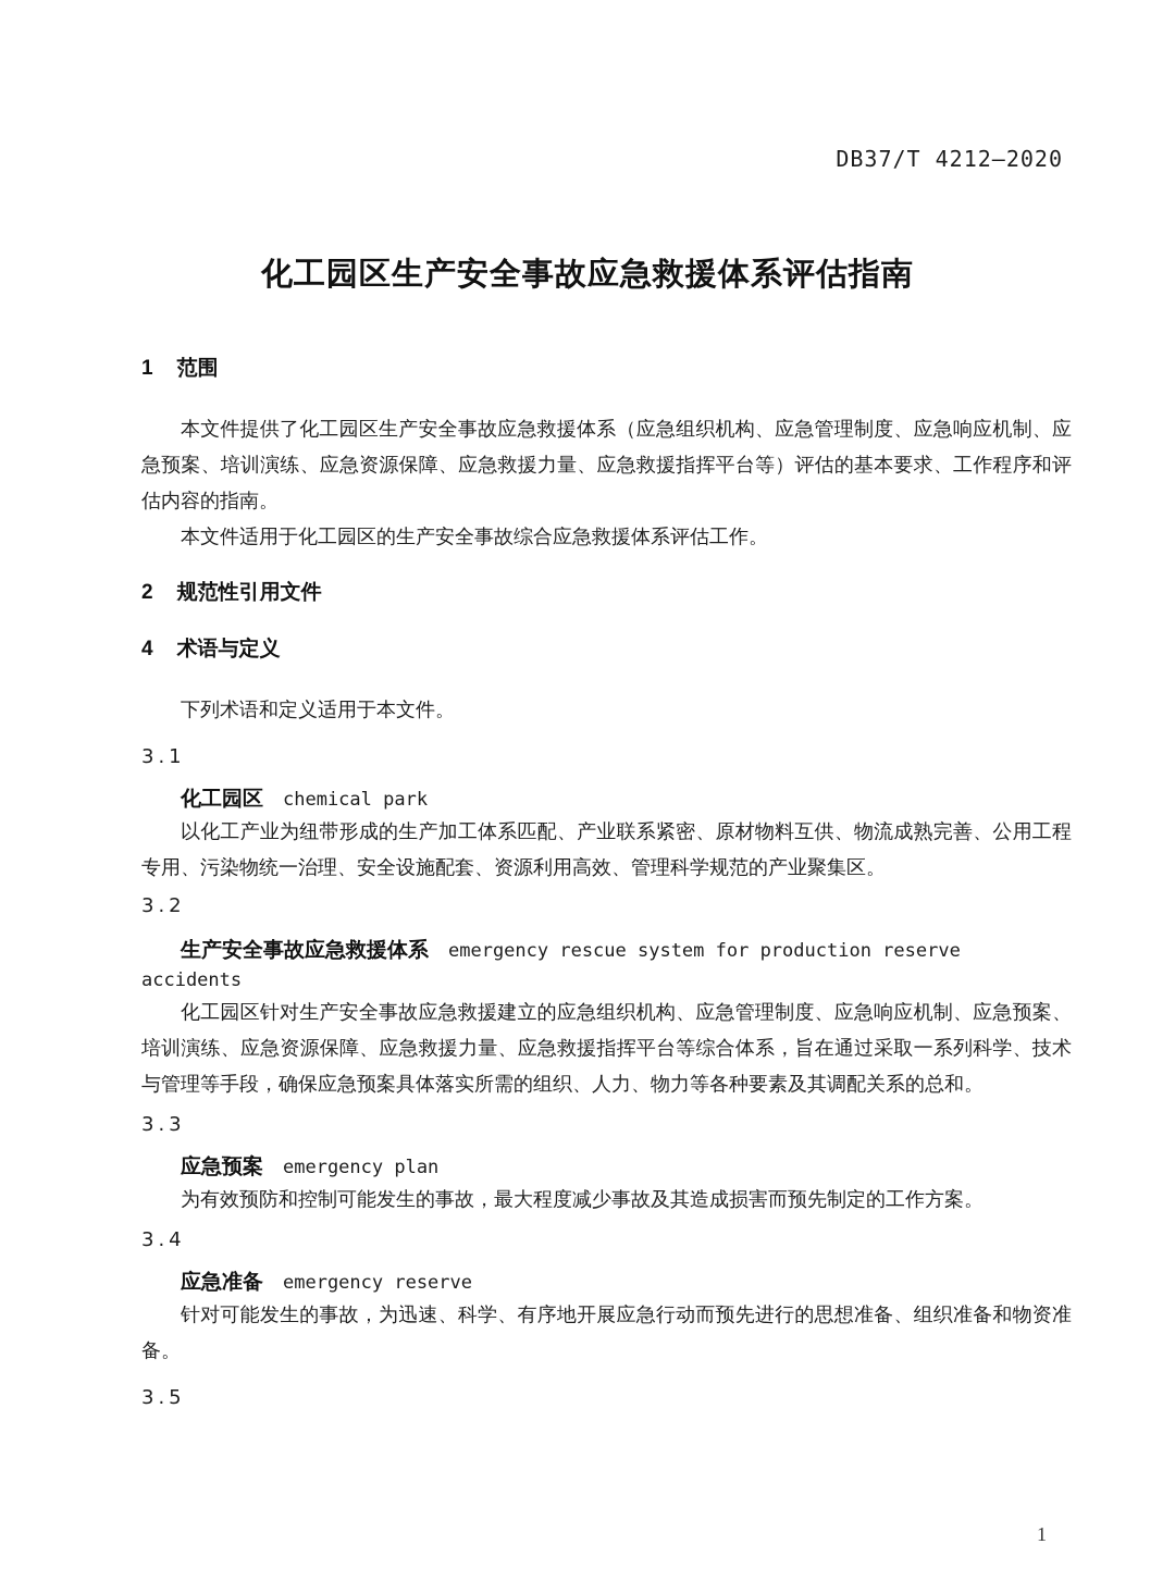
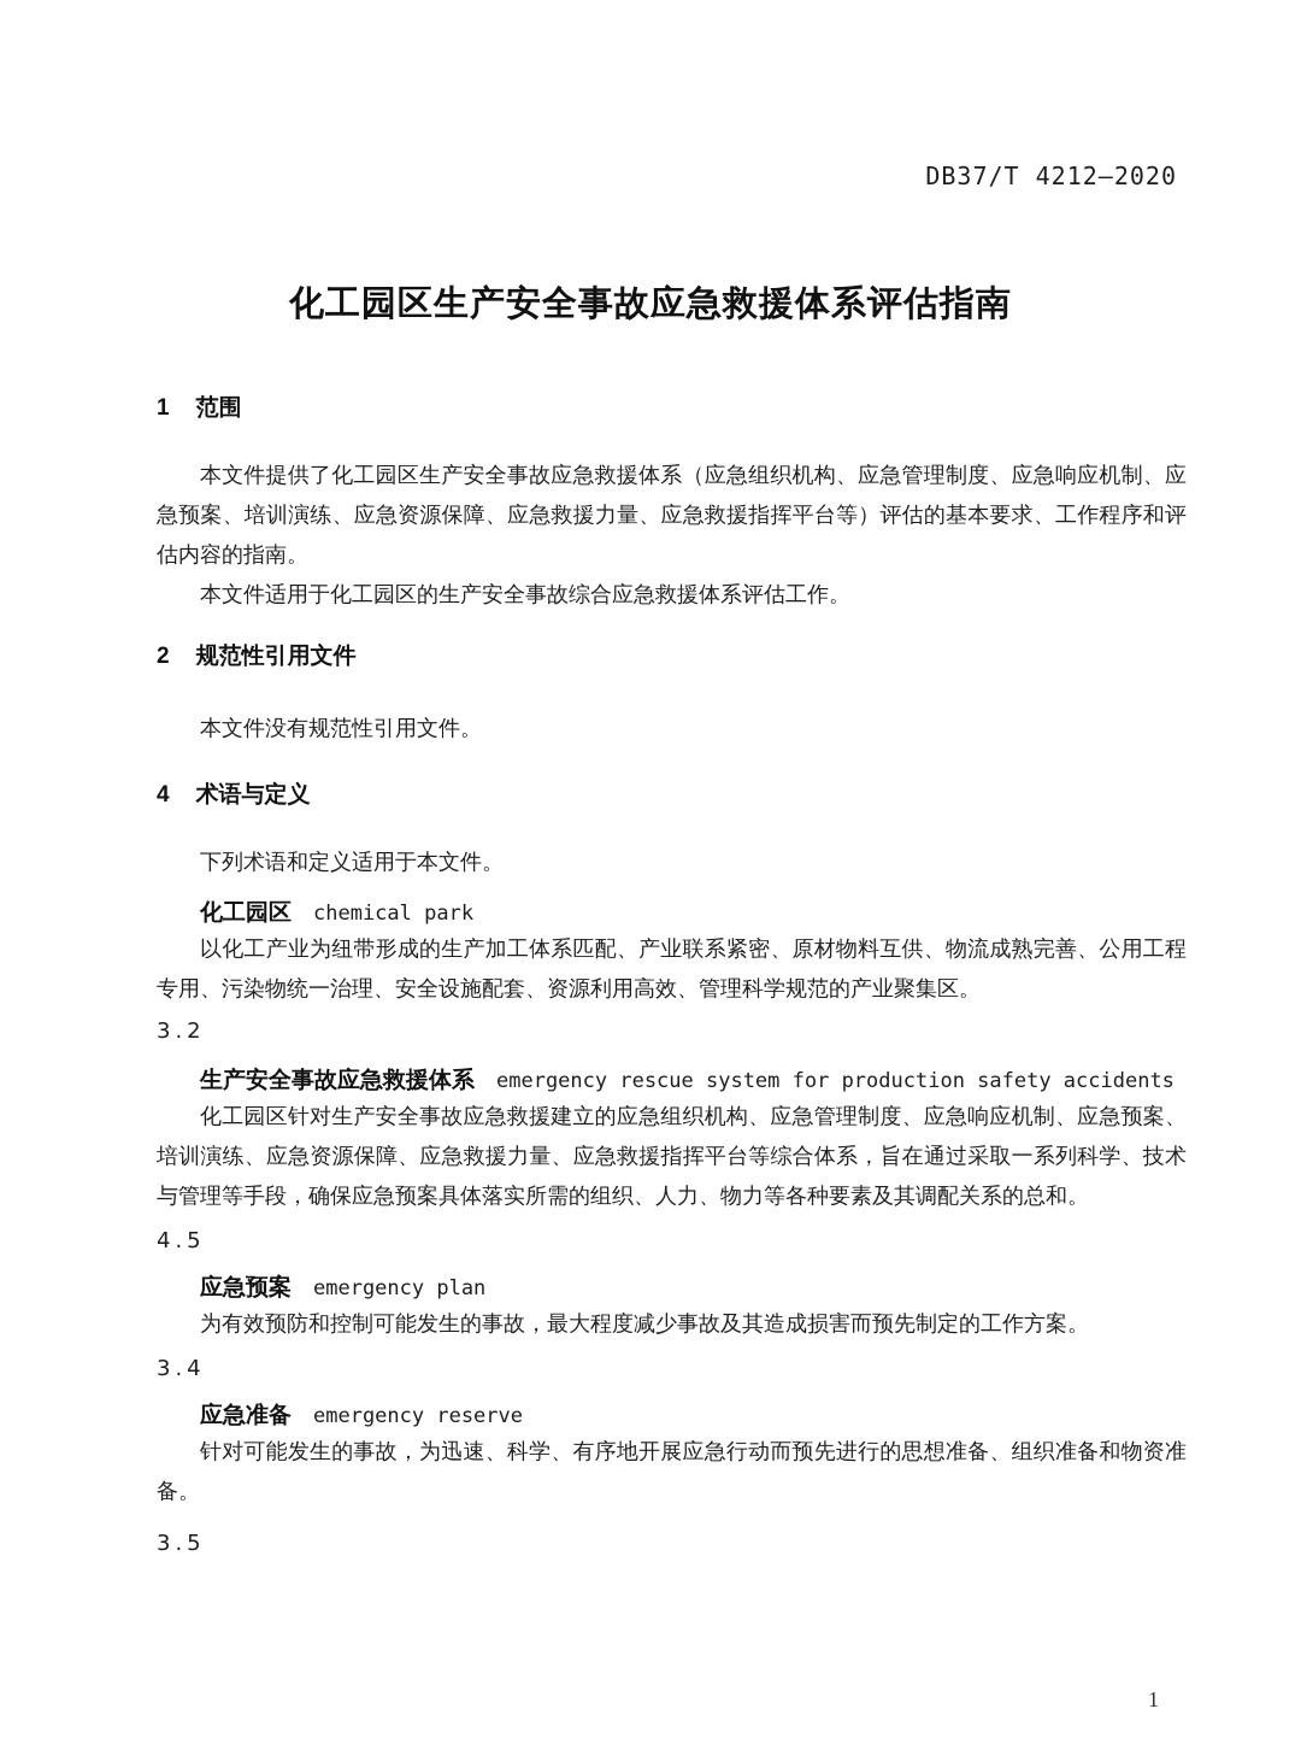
  DB37/T 4212—2020
  化工园区生产安全事故应急救援体系评估指南
  1 范围
  本文件提供了化工园区生产安全事故应急救援体系（应急组织机构、应急管理制度、应急响应机制、应急预案、培训演练、应急资源保障、应急救援力量、应急救援指挥平台等）评估的基本要求、工作程序和评估内容的指南。
  本文件适用于化工园区的生产安全事故综合应急救援体系评估工作。
  2 规范性引用文件
+ 本文件没有规范性引用文件。
  4 术语与定义
  下列术语和定义适用于本文件。
- 3.1
  化工园区 chemical park
  以化工产业为纽带形成的生产加工体系匹配、产业联系紧密、原材物料互供、物流成熟完善、公用工程专用、污染物统一治理、安全设施配套、资源利用高效、管理科学规范的产业聚集区。
  3.2
- 生产安全事故应急救援体系 emergency rescue system for production reserve accidents
+ 生产安全事故应急救援体系 emergency rescue system for production safety accidents
  化工园区针对生产安全事故应急救援建立的应急组织机构、应急管理制度、应急响应机制、应急预案、培训演练、应急资源保障、应急救援力量、应急救援指挥平台等综合体系，旨在通过采取一系列科学、技术与管理等手段，确保应急预案具体落实所需的组织、人力、物力等各种要素及其调配关系的总和。
- 3.3
+ 4.5
  应急预案 emergency plan
  为有效预防和控制可能发生的事故，最大程度减少事故及其造成损害而预先制定的工作方案。
  3.4
  应急准备 emergency reserve
  针对可能发生的事故，为迅速、科学、有序地开展应急行动而预先进行的思想准备、组织准备和物资准备。
  3.5
  1
